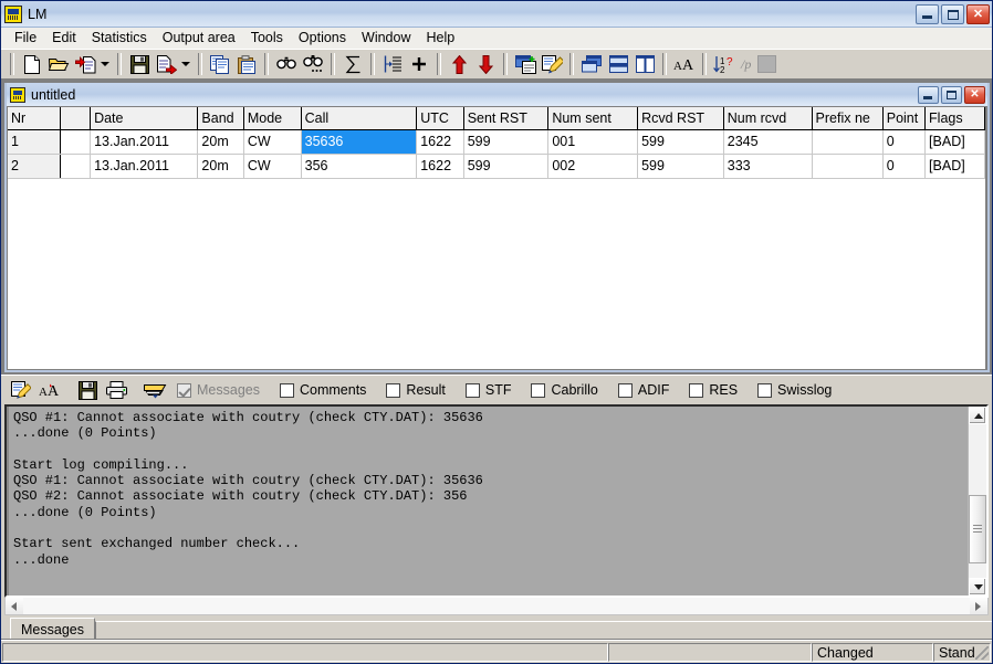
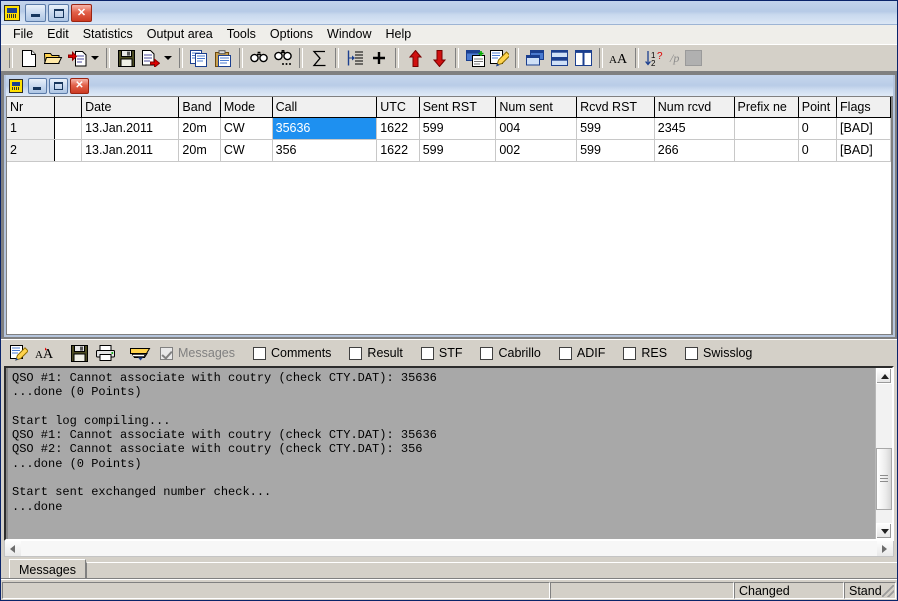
- LM
  ✕
  File
  Edit
  Statistics
  Output area
  Tools
  Options
  Window
  Help
  A
  A
  1
  2
  ?
  /p
- untitled
  ✕
  Nr		Date	Band	Mode	Call	UTC	Sent RST	Num sent	Rcvd RST	Num rcvd	Prefix ne	Point	Flags
- 1		13.Jan.2011	20m	CW	35636	1622	599	001	599	2345		0	[BAD]
+ 1		13.Jan.2011	20m	CW	35636	1622	599	004	599	2345		0	[BAD]
- 2		13.Jan.2011	20m	CW	356	1622	599	002	599	333		0	[BAD]
+ 2		13.Jan.2011	20m	CW	356	1622	599	002	599	266		0	[BAD]
  A
  A
  Messages
  Comments
  Result
  STF
  Cabrillo
  ADIF
  RES
  Swisslog
  QSO #1: Cannot associate with coutry (check CTY.DAT): 35636
  ...done (0 Points)
  Start log compiling...
  QSO #1: Cannot associate with coutry (check CTY.DAT): 35636
  QSO #2: Cannot associate with coutry (check CTY.DAT): 356
  ...done (0 Points)
  Start sent exchanged number check...
  ...done
  Messages
  Changed
  Stand
